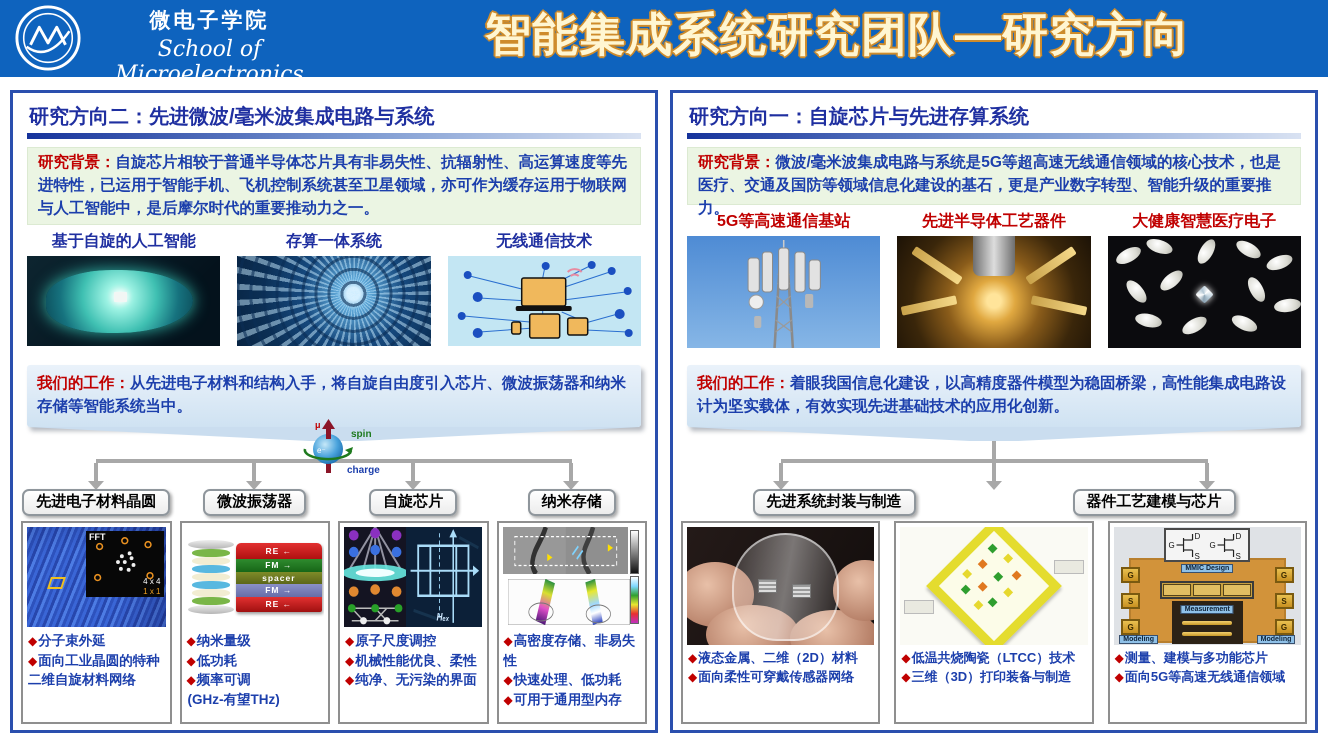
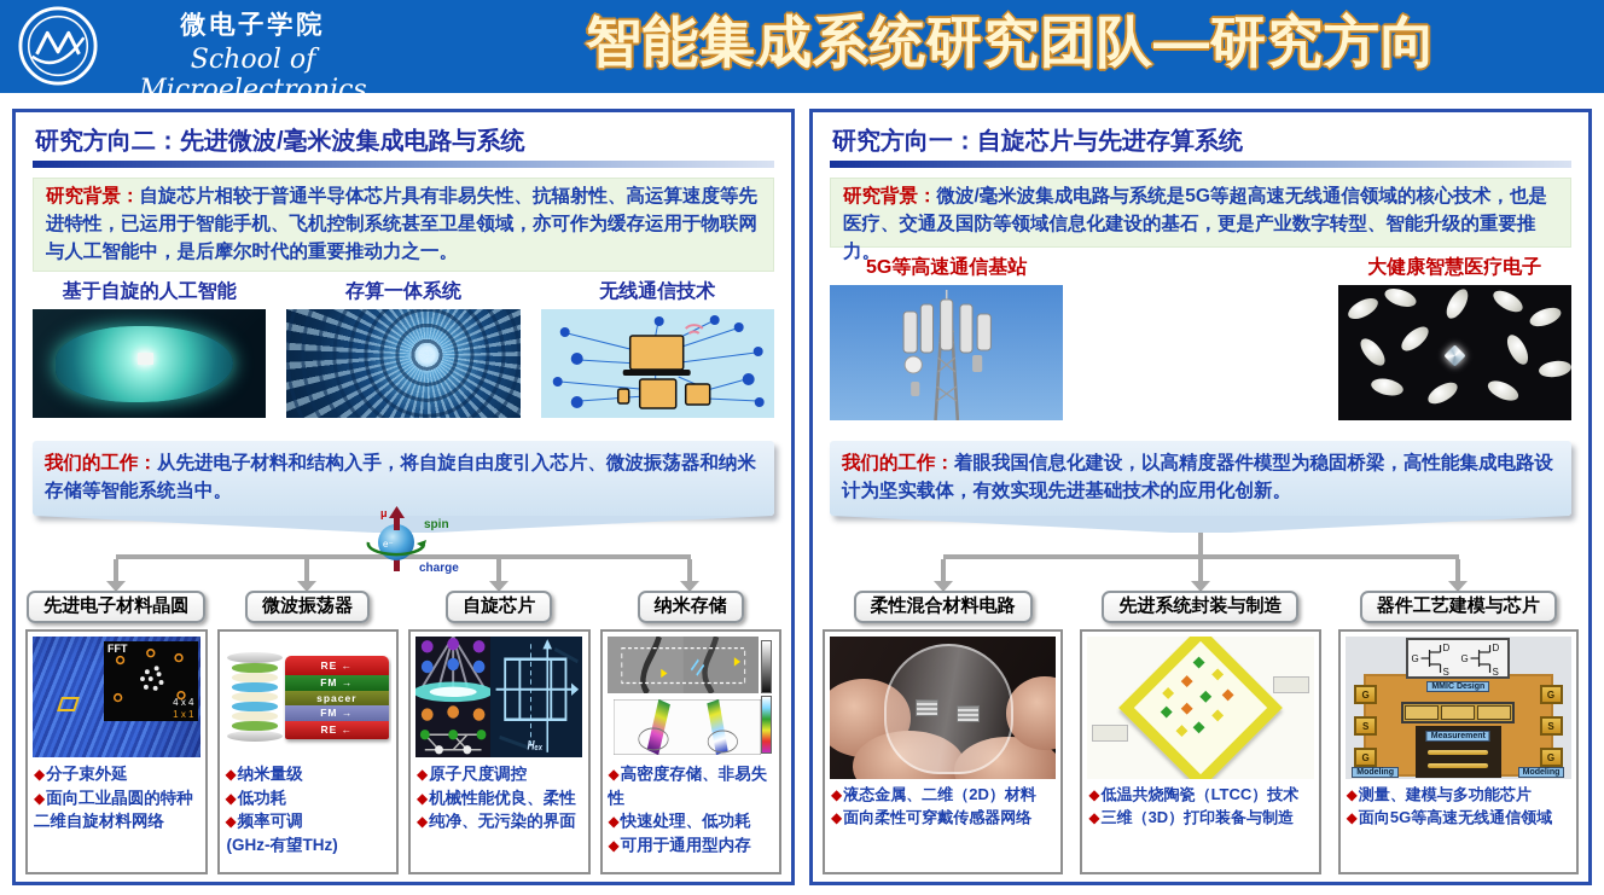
  微电子学院
  School of Microelectronics
  智能集成系统研究团队—研究方向
  研究方向二：先进微波/毫米波集成电路与系统
  研究背景：自旋芯片相较于普通半导体芯片具有非易失性、抗辐射性、高运算速度等先进特性，已运用于智能手机、飞机控制系统甚至卫星领域，亦可作为缓存运用于物联网与人工智能中，是后摩尔时代的重要推动力之一。
  基于自旋的人工智能
  存算一体系统
  无线通信技术
  我们的工作：从先进电子材料和结构入手，将自旋自由度引入芯片、微波振荡器和纳米存储等智能系统当中。
  e⁻
  μ
  spin
  charge
  先进电子材料晶圆
  微波振荡器
  自旋芯片
  纳米存储
  FFT
  4 x 4
  1 x 1
  ◆分子束外延
  ◆面向工业晶圆的特种二维自旋材料网络
  RE ←
  FM →
  spacer
  FM →
  RE ←
  ◆纳米量级
  ◆低功耗
  ◆频率可调
  (GHz-有望THz)
  Hₑₓ
  ◆原子尺度调控
  ◆机械性能优良、柔性
  ◆纯净、无污染的界面
  ◆高密度存储、非易失性
  ◆快速处理、低功耗
  ◆可用于通用型内存
  研究方向一：自旋芯片与先进存算系统
  研究背景：微波/毫米波集成电路与系统是5G等超高速无线通信领域的核心技术，也是医疗、交通及国防等领域信息化建设的基石，更是产业数字转型、智能升级的重要推力。
  5G等高速通信基站
- 先进半导体工艺器件
  大健康智慧医疗电子
  我们的工作：着眼我国信息化建设，以高精度器件模型为稳固桥梁，高性能集成电路设计为坚实载体，有效实现先进基础技术的应用化创新。
+ 柔性混合材料电路
  先进系统封装与制造
  器件工艺建模与芯片
  ◆液态金属、二维（2D）材料
  ◆面向柔性可穿戴传感器网络
  ◆低温共烧陶瓷（LTCC）技术
  ◆三维（3D）打印装备与制造
  G
  D
  S
  G
  D
  S
  G
  S
  G
  G
  S
  G
  ◆测量、建模与多功能芯片
  ◆面向5G等高速无线通信领域
